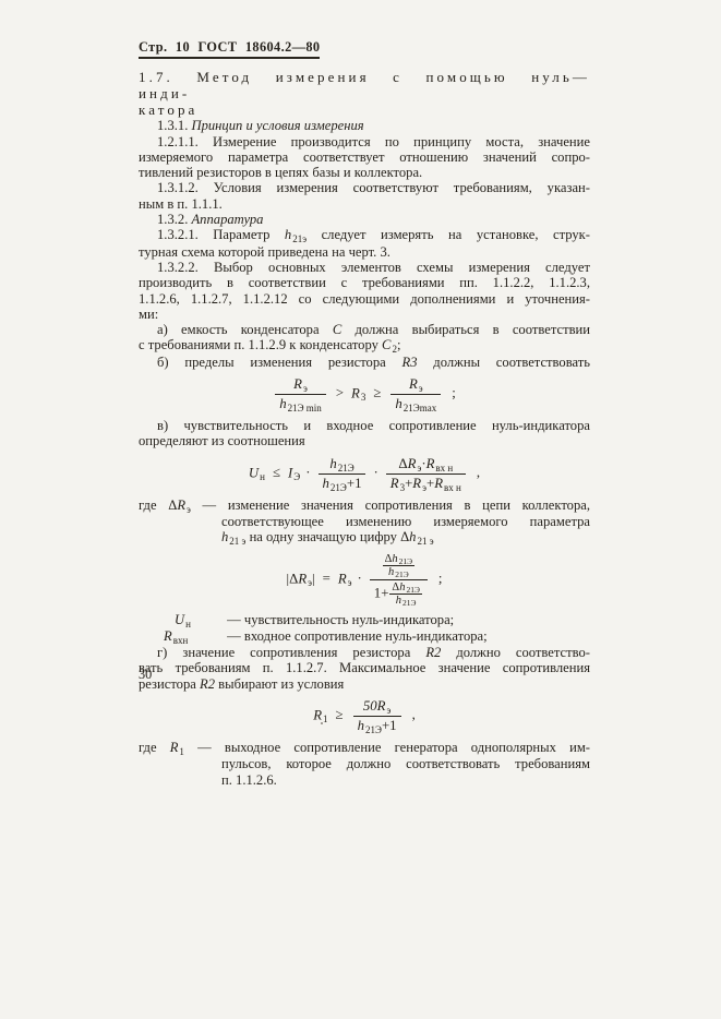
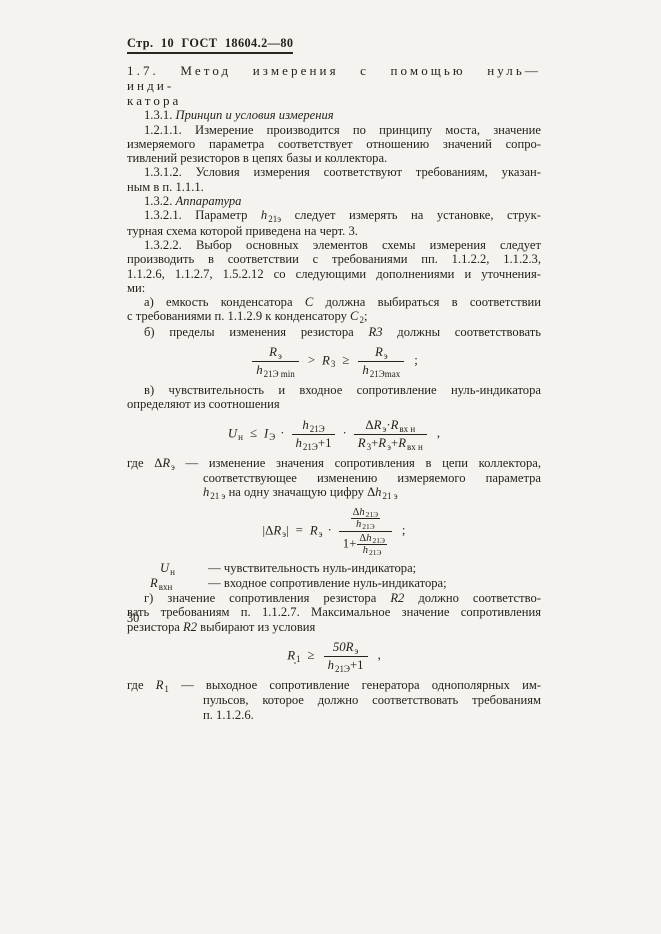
  Стр. 10 ГОСТ 18604.2—80
  1.7. Метод измерения с помощью нуль—инди-
  катора
  1.3.1. Принцип и условия измерения
  1.2.1.1. Измерение производится по принципу моста, значение
  измеряемого параметра соответствует отношению значений сопро-
  тивлений резисторов в цепях базы и коллектора.
  1.3.1.2. Условия измерения соответствуют требованиям, указан-
  ным в п. 1.1.1.
  1.3.2. Аппаратура
  1.3.2.1. Параметр h21э следует измерять на установке, струк-
  турная схема которой приведена на черт. 3.
  1.3.2.2. Выбор основных элементов схемы измерения следует
  производить в соответствии с требованиями пп. 1.1.2.2, 1.1.2.3,
- 1.1.2.6, 1.1.2.7, 1.1.2.12 со следующими дополнениями и уточнения-
+ 1.1.2.6, 1.1.2.7, 1.5.2.12 со следующими дополнениями и уточнения-
  ми:
  а) емкость конденсатора C должна выбираться в соответствии
  с требованиями п. 1.1.2.9 к конденсатору C2;
  б) пределы изменения резистора R3 должны соответствовать
  Rэ
  h21Э min
  > R3 ≥
  Rэ
  h21Эmax
  ;
  в) чувствительность и входное сопротивление нуль-индикатора
  определяют из соотношения
  Uн ≤ IЭ ·
  h21Э
  h21Э+1
  ·
  ΔRэ·Rвх н
  R3+Rэ+Rвх н
  ,
  где ΔRэ — изменение значения сопротивления в цепи коллектора,
  соответствующее изменению измеряемого параметра
  h21 э на одну значащую цифру Δh21 э
  |ΔRэ| = Rэ ·
  Δh21Э
  h21Э
  1+
  Δh21Э
  h21Э
  ;
  Uн — чувствительность нуль-индикатора;
  Rвхн — входное сопротивление нуль-индикатора;
  г) значение сопротивления резистора R2 должно соответство-
  вать требованиям п. 1.1.2.7. Максимальное значение сопротивления
  резистора R2 выбирают из условия
  R1 ≥
  50Rэ
  h21Э+1
  ,
  где R1 — выходное сопротивление генератора однополярных им-
  пульсов, которое должно соответствовать требованиям
  п. 1.1.2.6.
  30
